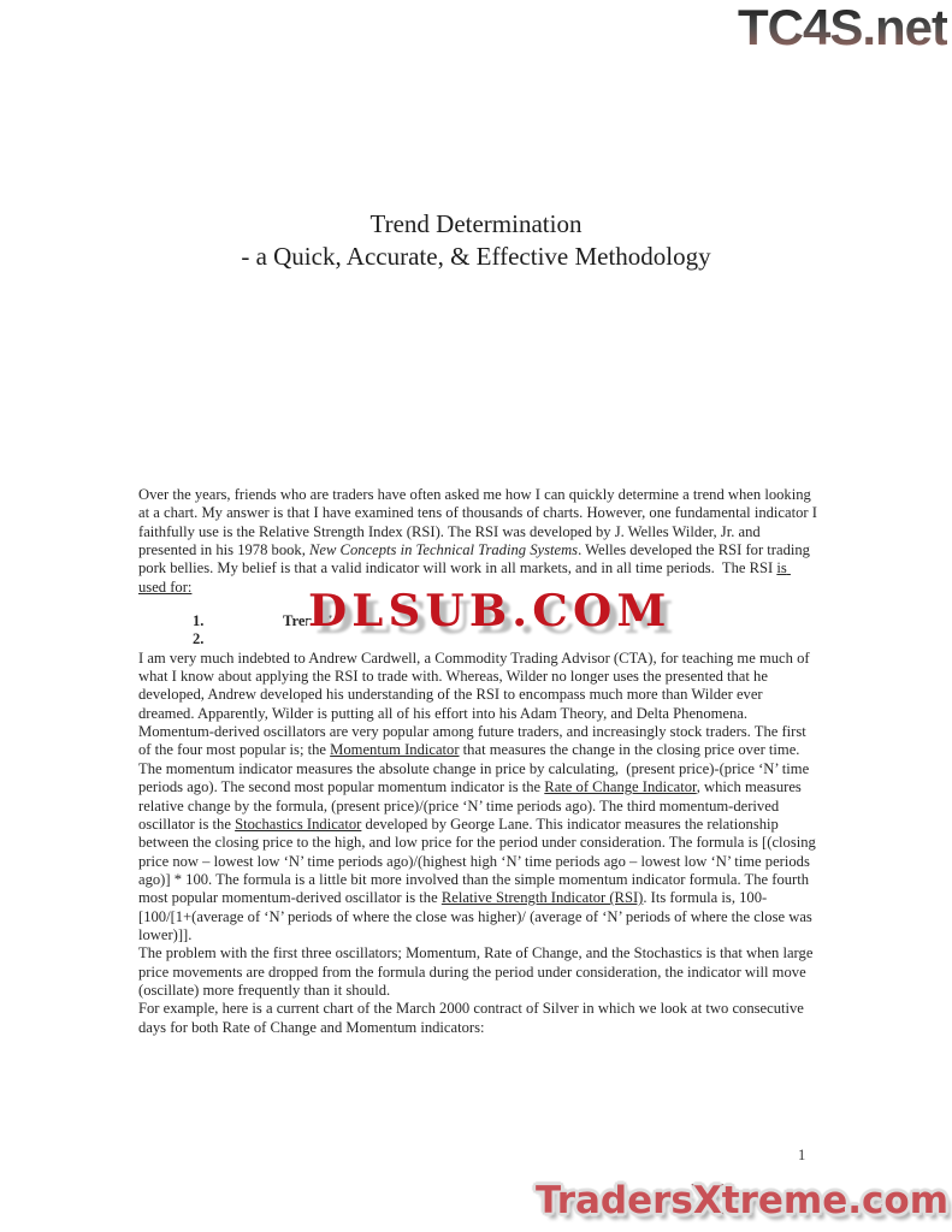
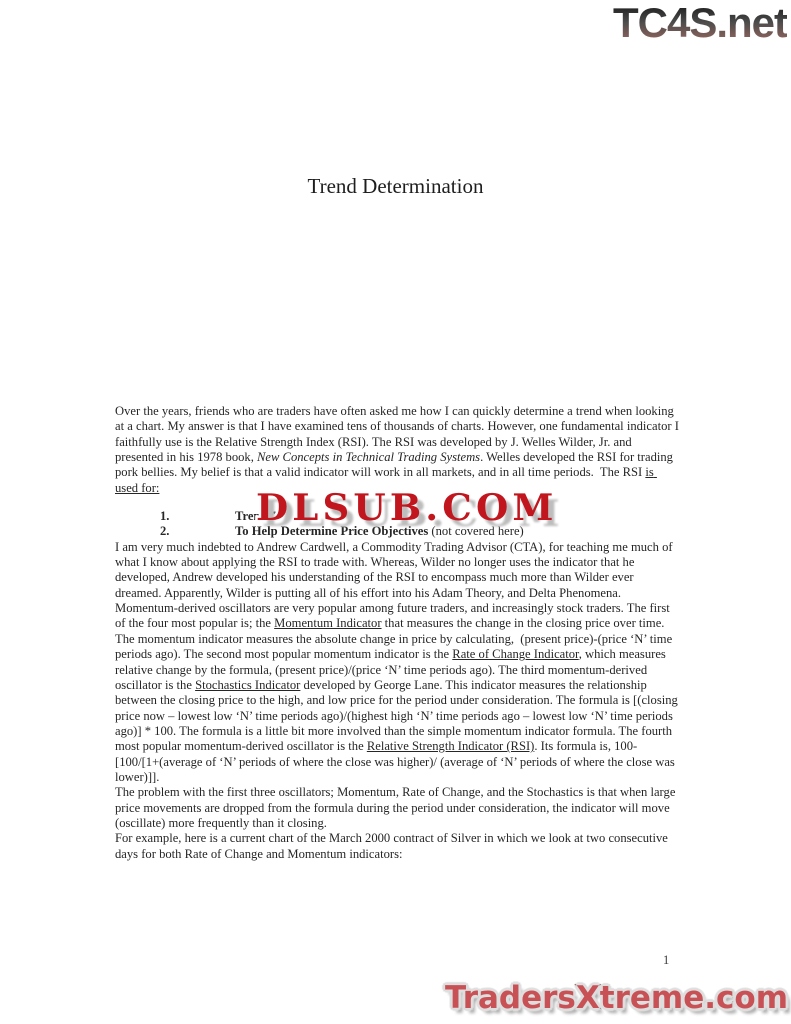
  TC4S.net
  Trend Determination
- - a Quick, Accurate, & Effective Methodology
  Over the years, friends who are traders have often asked me how I can quickly determine a trend when looking at a chart. My answer is that I have examined tens of thousands of charts. However, one fundamental indicator I faithfully use is the Relative Strength Index (RSI). The RSI was developed by J. Welles Wilder, Jr. and presented in his 1978 book, New Concepts in Technical Trading Systems. Welles developed the RSI for trading pork bellies. My belief is that a valid indicator will work in all markets, and in all time periods. The RSI is used for:
  1.
  Trend A
  2.
+ To Help Determine Price Objectives (not covered here)
- I am very much indebted to Andrew Cardwell, a Commodity Trading Advisor (CTA), for teaching me much of what I know about applying the RSI to trade with. Whereas, Wilder no longer uses the presented that he developed, Andrew developed his understanding of the RSI to encompass much more than Wilder ever dreamed. Apparently, Wilder is putting all of his effort into his Adam Theory, and Delta Phenomena.
+ I am very much indebted to Andrew Cardwell, a Commodity Trading Advisor (CTA), for teaching me much of what I know about applying the RSI to trade with. Whereas, Wilder no longer uses the indicator that he developed, Andrew developed his understanding of the RSI to encompass much more than Wilder ever dreamed. Apparently, Wilder is putting all of his effort into his Adam Theory, and Delta Phenomena.
  Momentum-derived oscillators are very popular among future traders, and increasingly stock traders. The first of the four most popular is; the Momentum Indicator that measures the change in the closing price over time. The momentum indicator measures the absolute change in price by calculating, (present price)-(price ‘N’ time periods ago). The second most popular momentum indicator is the Rate of Change Indicator, which measures relative change by the formula, (present price)/(price ‘N’ time periods ago). The third momentum-derived oscillator is the Stochastics Indicator developed by George Lane. This indicator measures the relationship between the closing price to the high, and low price for the period under consideration. The formula is [(closing price now – lowest low ‘N’ time periods ago)/(highest high ‘N’ time periods ago – lowest low ‘N’ time periods ago)] * 100. The formula is a little bit more involved than the simple momentum indicator formula. The fourth most popular momentum-derived oscillator is the Relative Strength Indicator (RSI). Its formula is, 100-[100/[1+(average of ‘N’ periods of where the close was higher)/ (average of ‘N’ periods of where the close was lower)]].
- The problem with the first three oscillators; Momentum, Rate of Change, and the Stochastics is that when large price movements are dropped from the formula during the period under consideration, the indicator will move (oscillate) more frequently than it should.
+ The problem with the first three oscillators; Momentum, Rate of Change, and the Stochastics is that when large price movements are dropped from the formula during the period under consideration, the indicator will move (oscillate) more frequently than it closing.
  For example, here is a current chart of the March 2000 contract of Silver in which we look at two consecutive days for both Rate of Change and Momentum indicators:
  DLSUB.COM
  1
  TradersXtreme.com
